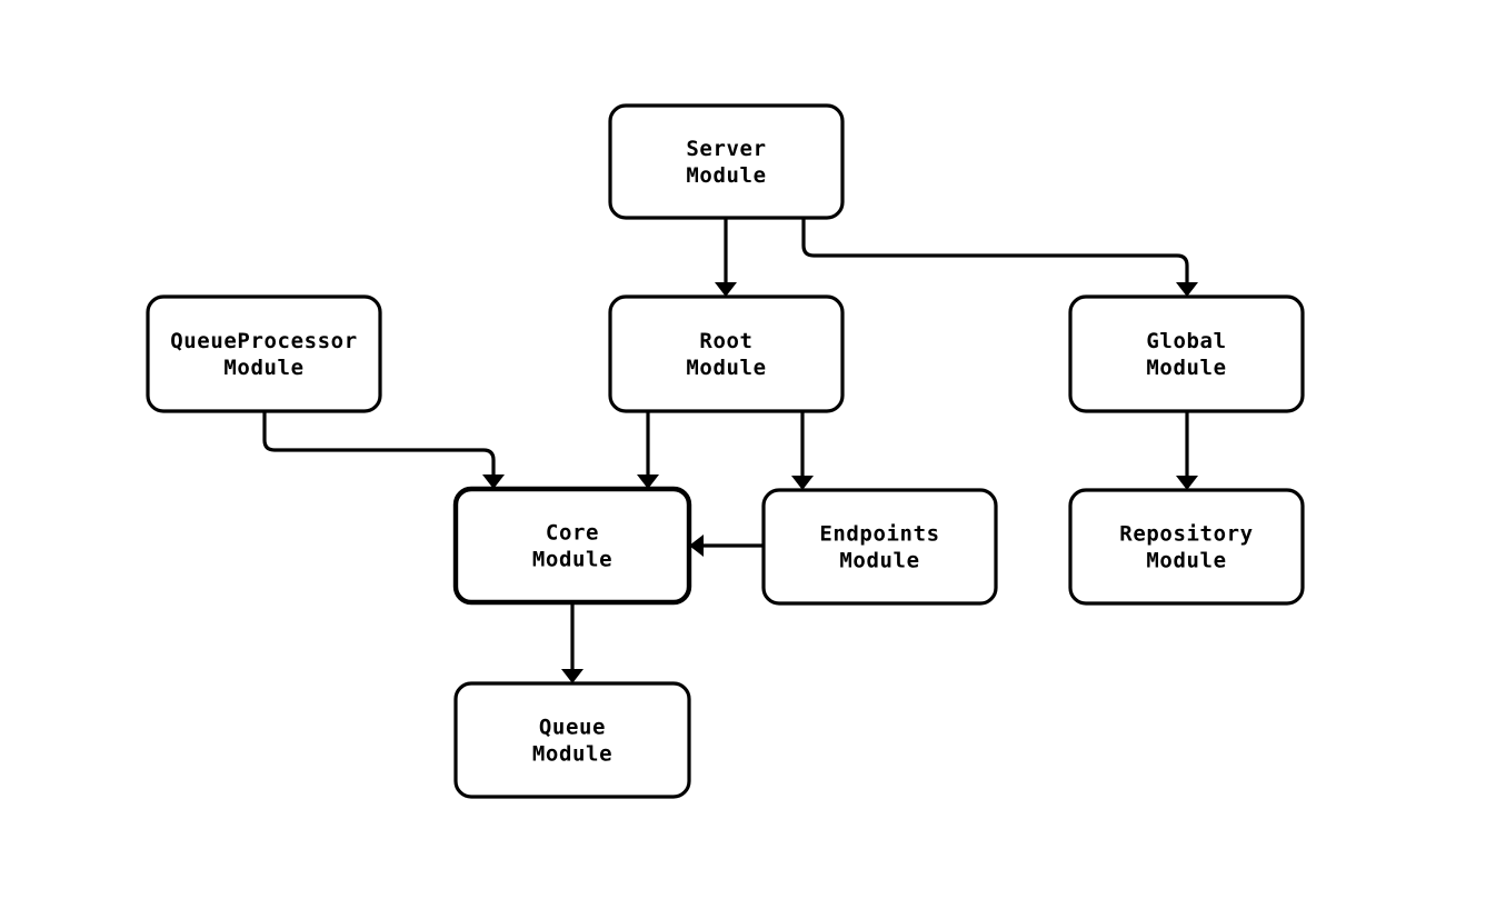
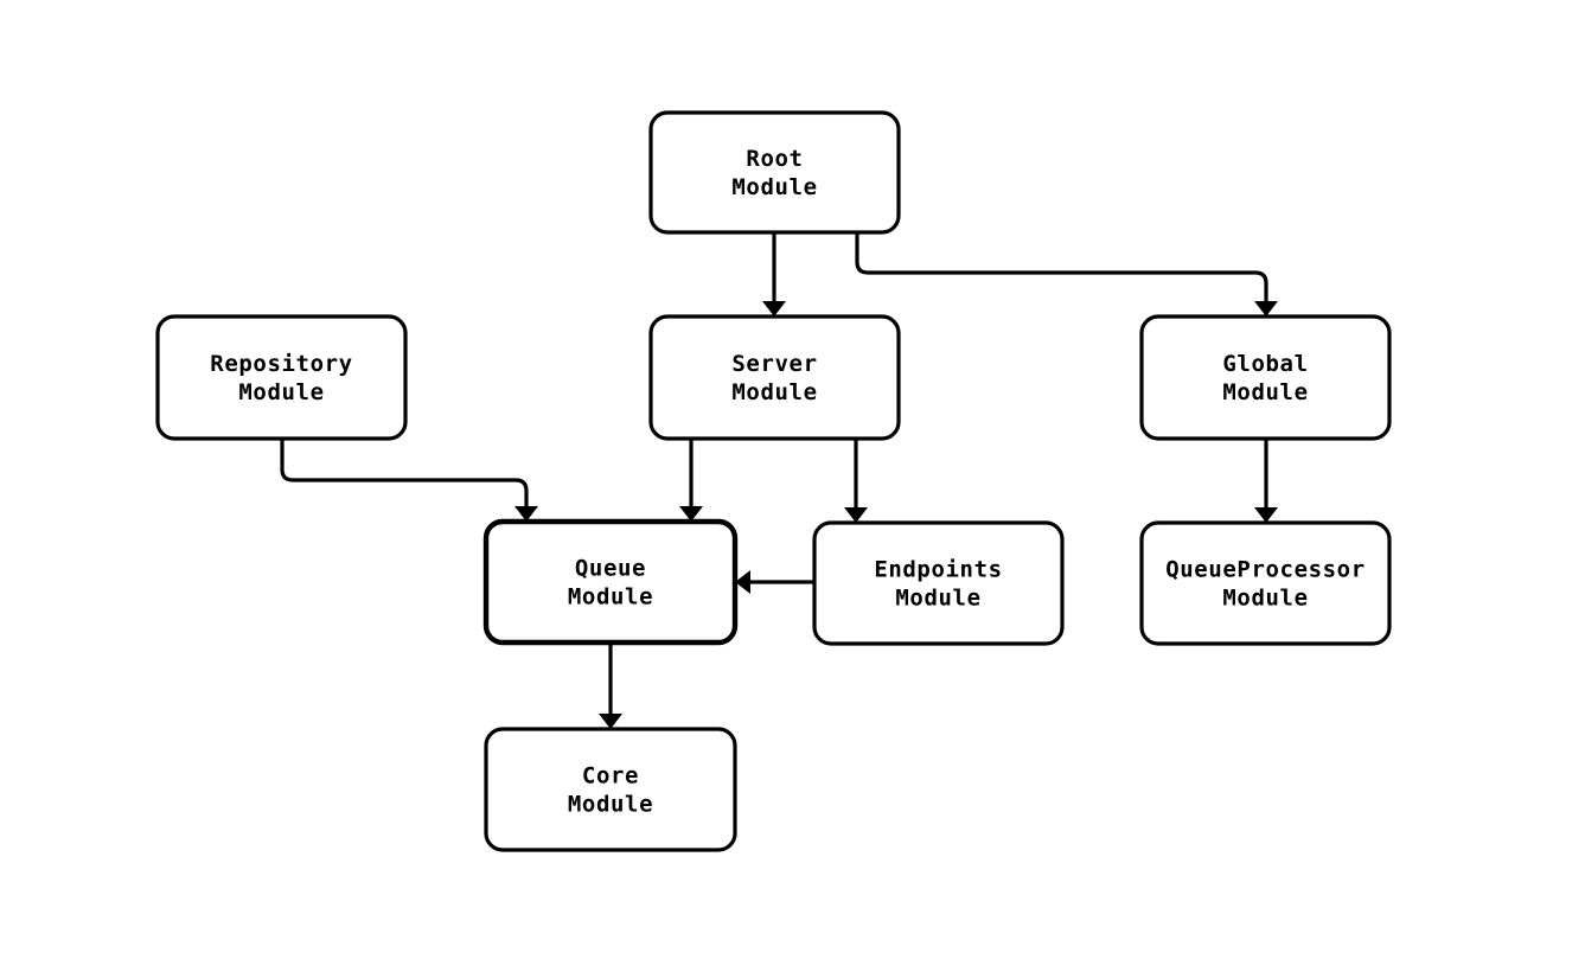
- Server
+ Root
  Module
- QueueProcessor
+ Repository
  Module
- Root
+ Server
  Module
  Global
  Module
- Core
+ Queue
  Module
  Endpoints
  Module
- Repository
+ QueueProcessor
  Module
- Queue
+ Core
  Module
